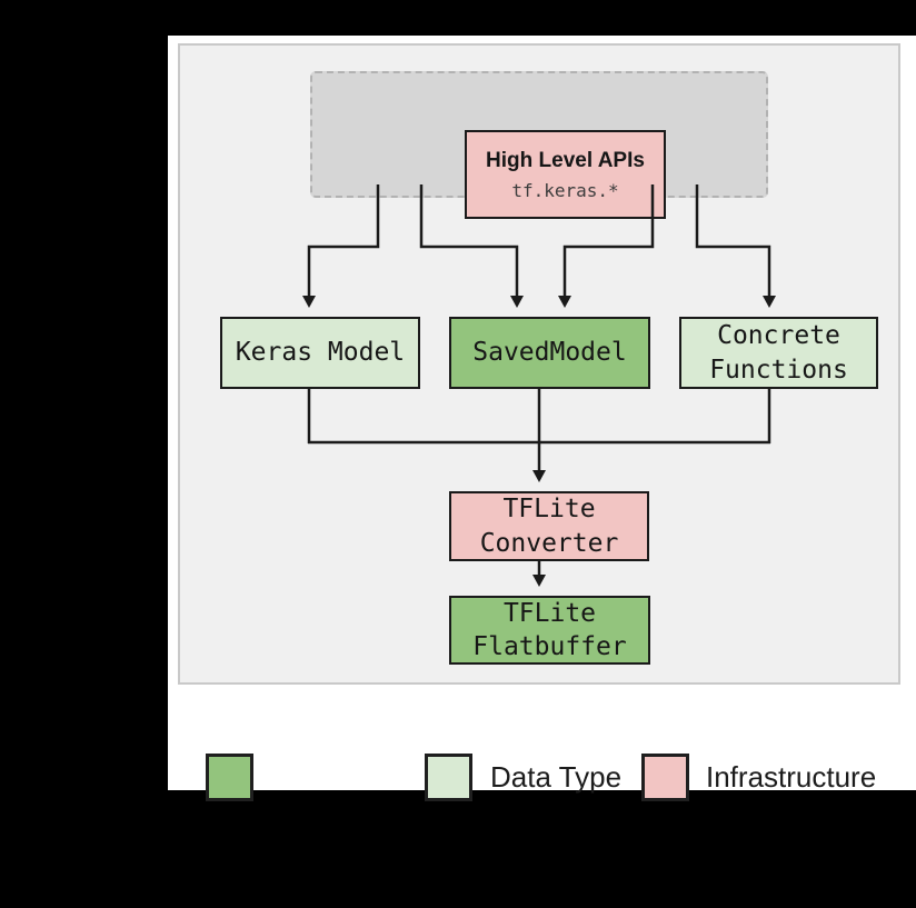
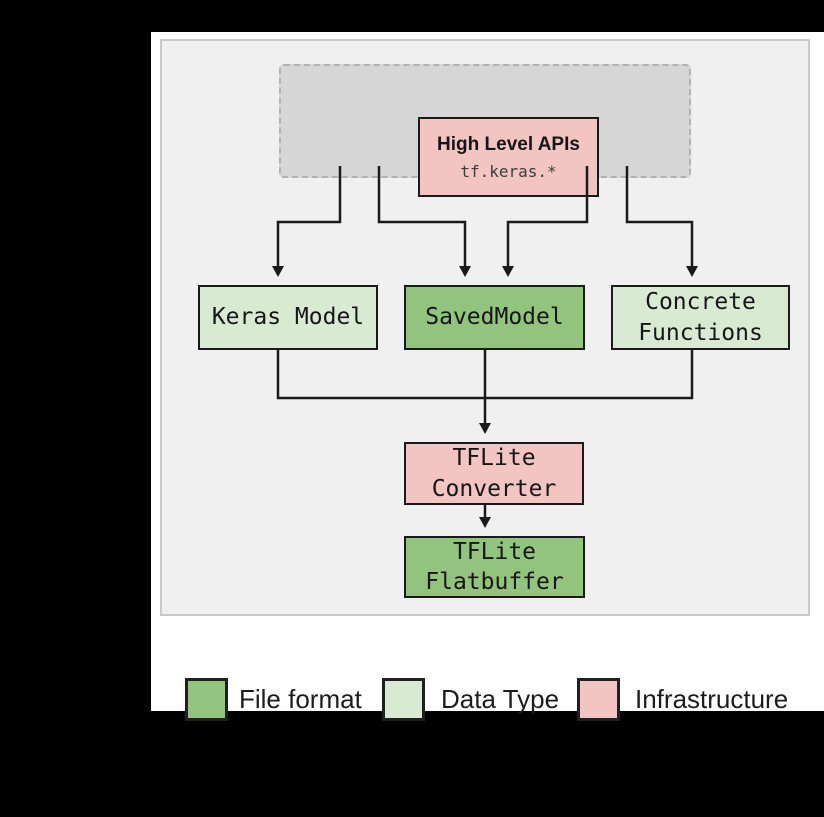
  High Level APIs
  tf.keras.*
  Keras Model
  SavedModel
  Concrete
  Functions
  TFLite
  Converter
  TFLite
  Flatbuffer
+ File format
  Data Type
  Infrastructure
